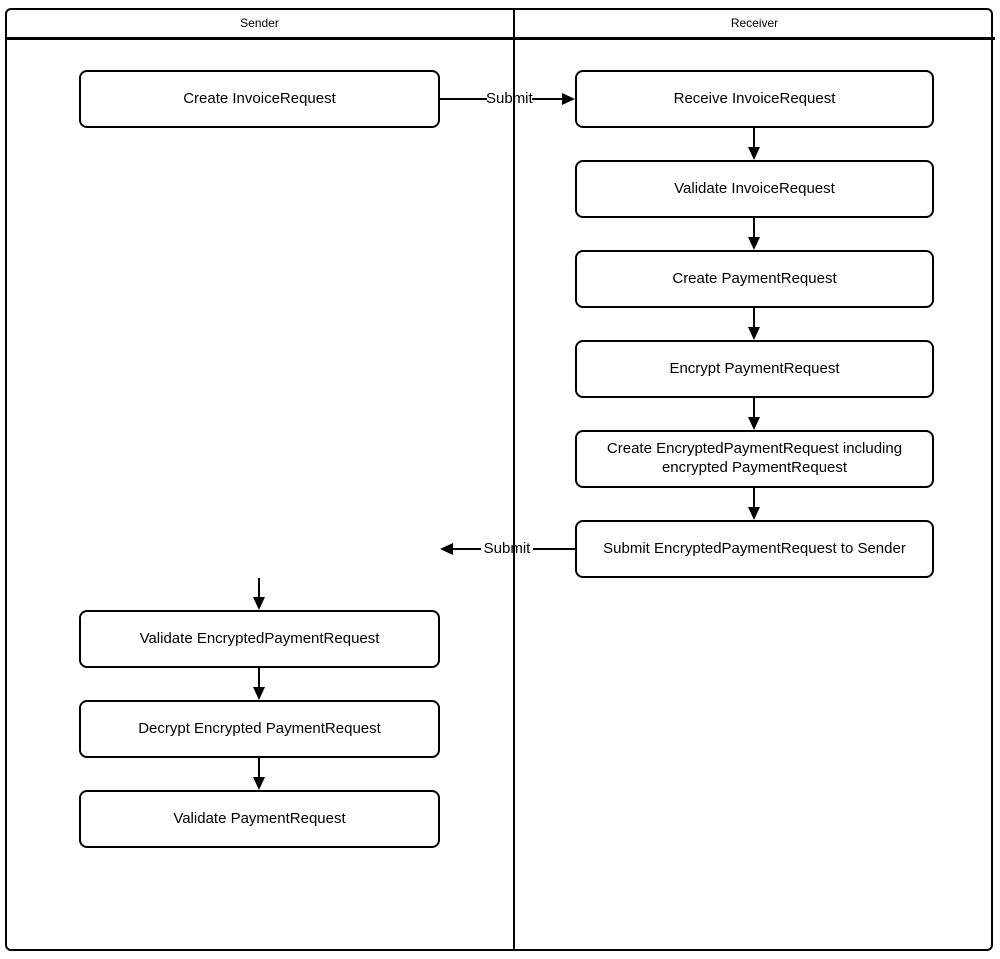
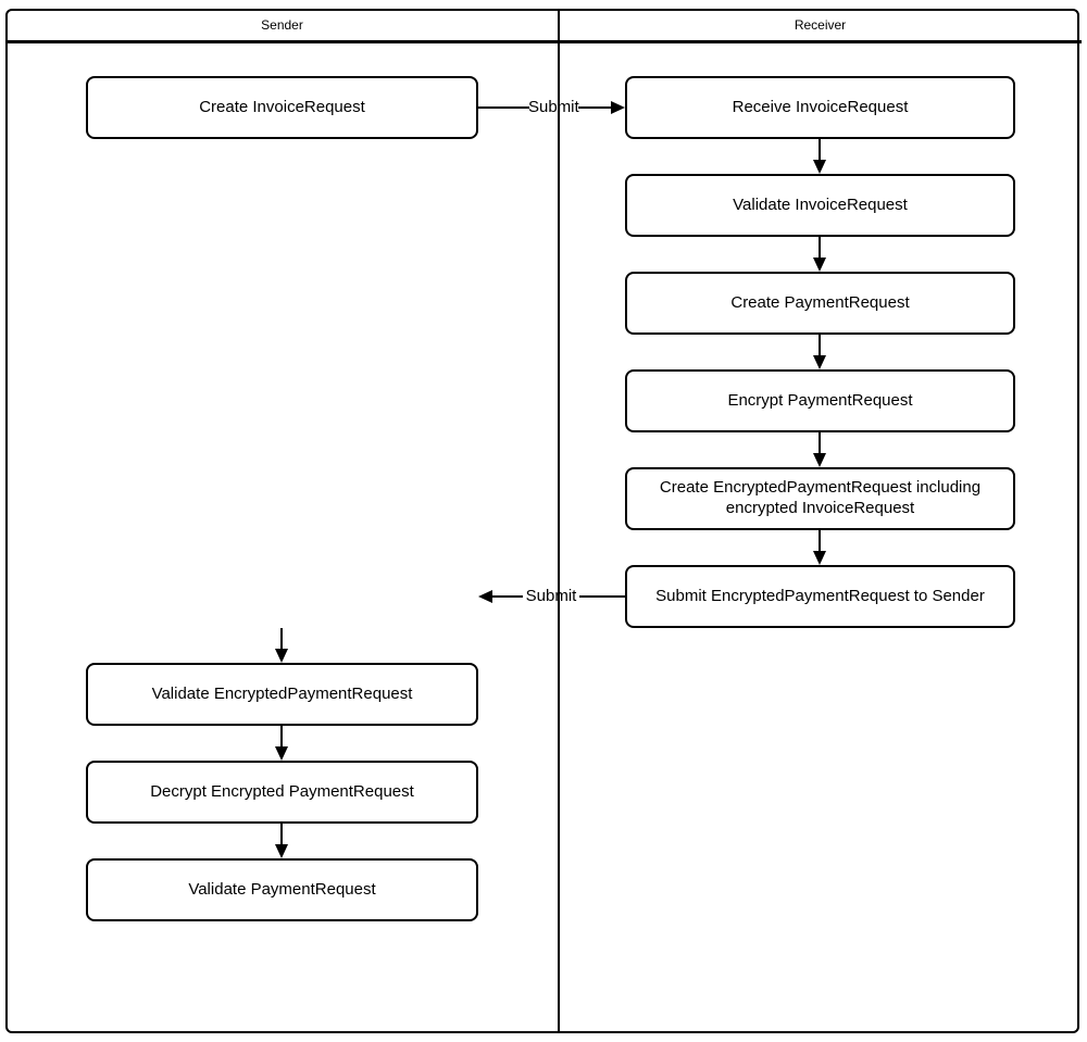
  Sender
  Receiver
  Create InvoiceRequest
  Validate EncryptedPaymentRequest
  Decrypt Encrypted PaymentRequest
  Validate PaymentRequest
  Receive InvoiceRequest
  Validate InvoiceRequest
  Create PaymentRequest
  Encrypt PaymentRequest
- Create EncryptedPaymentRequest including encrypted PaymentRequest
+ Create EncryptedPaymentRequest including encrypted InvoiceRequest
  Submit EncryptedPaymentRequest to Sender
  Submit
  Submit
